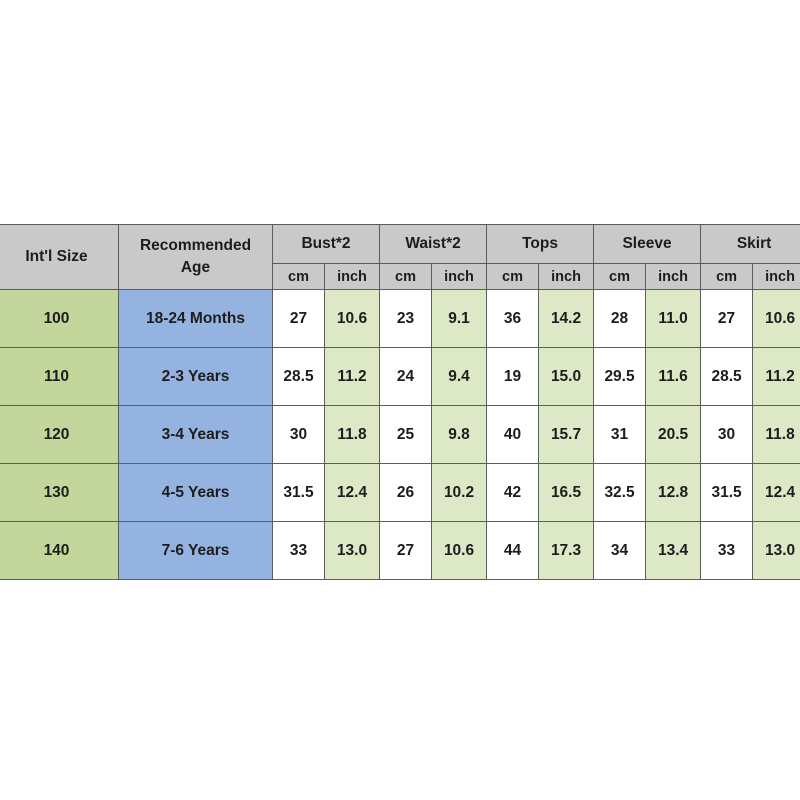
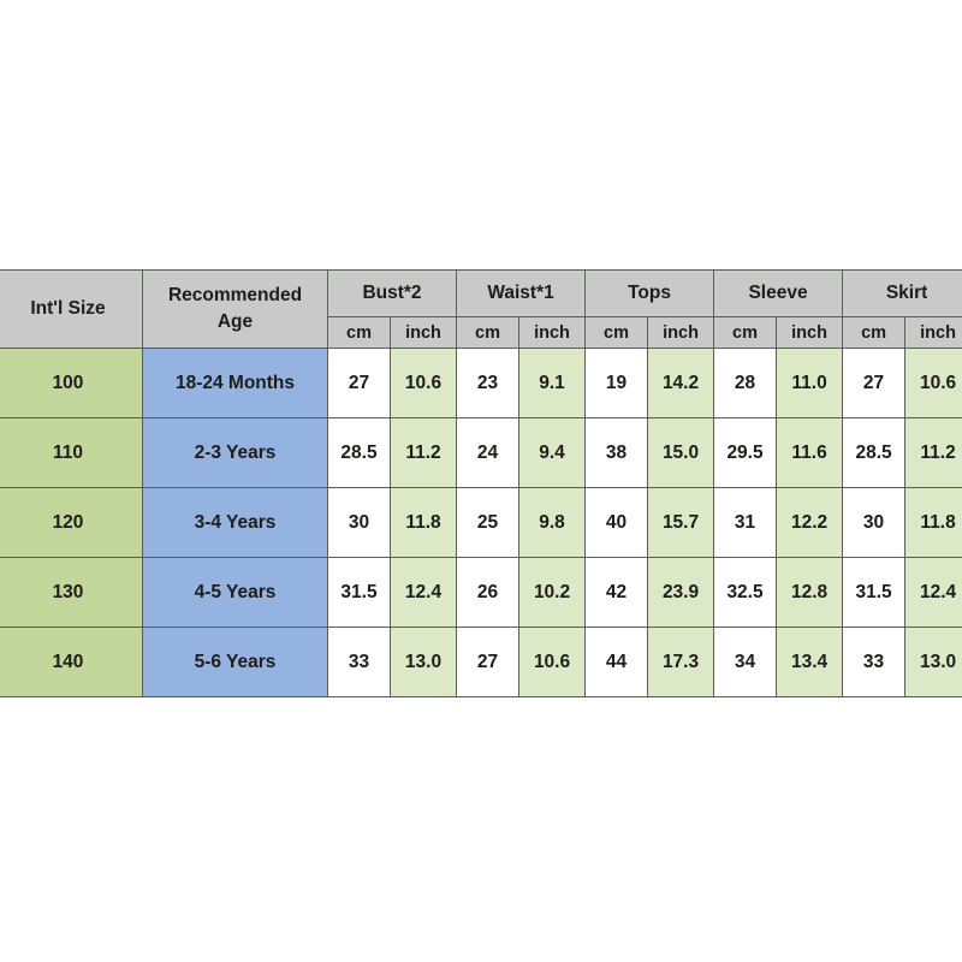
- Int'l Size	Recommended Age	Bust*2	Waist*2	Tops	Sleeve	Skirt
+ Int'l Size	Recommended Age	Bust*2	Waist*1	Tops	Sleeve	Skirt
  cm	inch	cm	inch	cm	inch	cm	inch	cm	inch
- 100	18-24 Months	27	10.6	23	9.1	36	14.2	28	11.0	27	10.6
+ 100	18-24 Months	27	10.6	23	9.1	19	14.2	28	11.0	27	10.6
- 110	2-3 Years	28.5	11.2	24	9.4	19	15.0	29.5	11.6	28.5	11.2
+ 110	2-3 Years	28.5	11.2	24	9.4	38	15.0	29.5	11.6	28.5	11.2
- 120	3-4 Years	30	11.8	25	9.8	40	15.7	31	20.5	30	11.8
+ 120	3-4 Years	30	11.8	25	9.8	40	15.7	31	12.2	30	11.8
- 130	4-5 Years	31.5	12.4	26	10.2	42	16.5	32.5	12.8	31.5	12.4
+ 130	4-5 Years	31.5	12.4	26	10.2	42	23.9	32.5	12.8	31.5	12.4
- 140	7-6 Years	33	13.0	27	10.6	44	17.3	34	13.4	33	13.0
+ 140	5-6 Years	33	13.0	27	10.6	44	17.3	34	13.4	33	13.0
